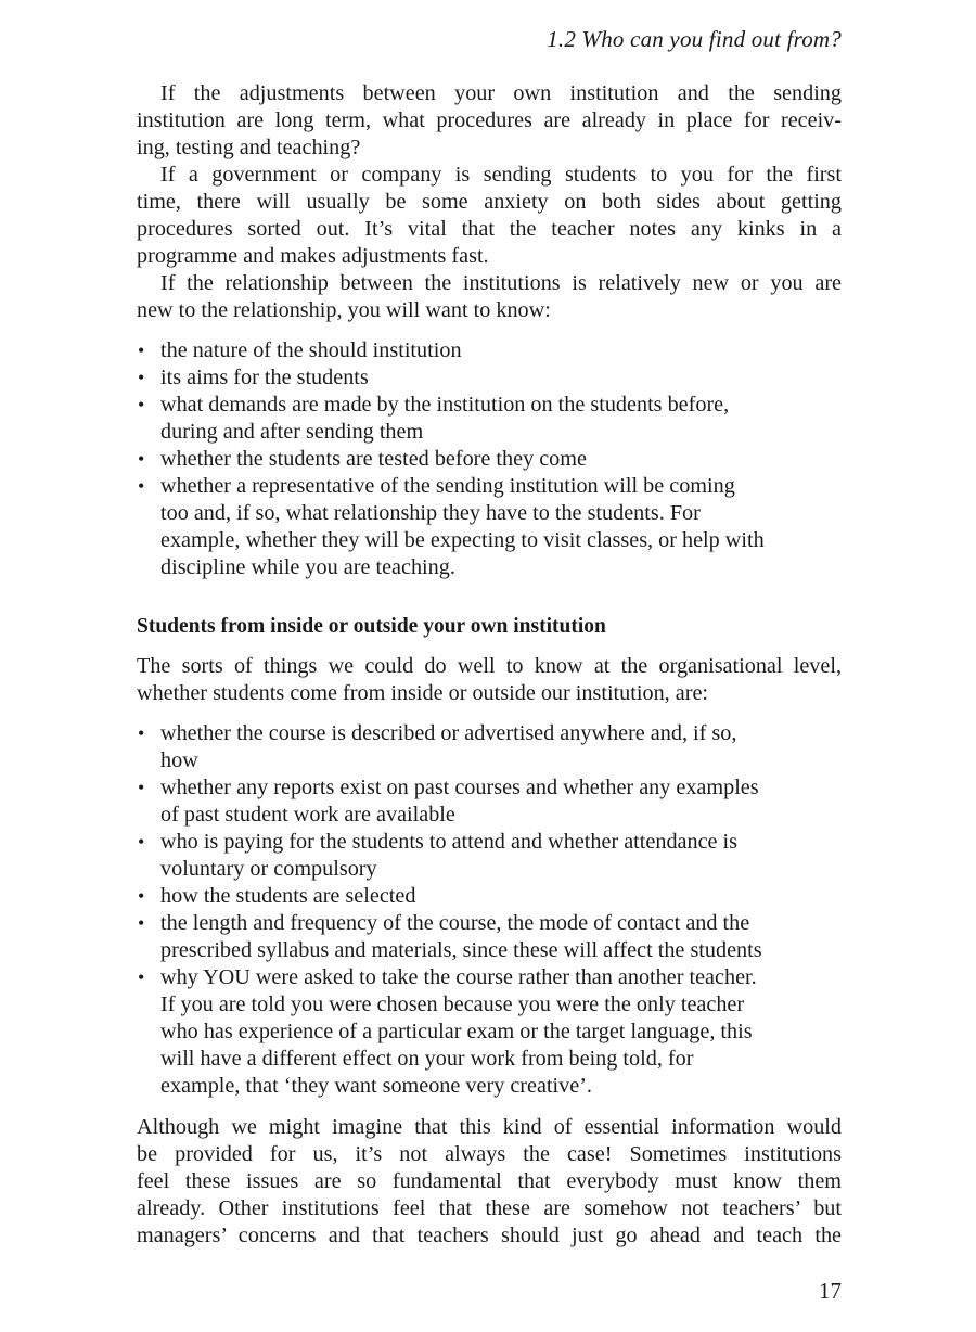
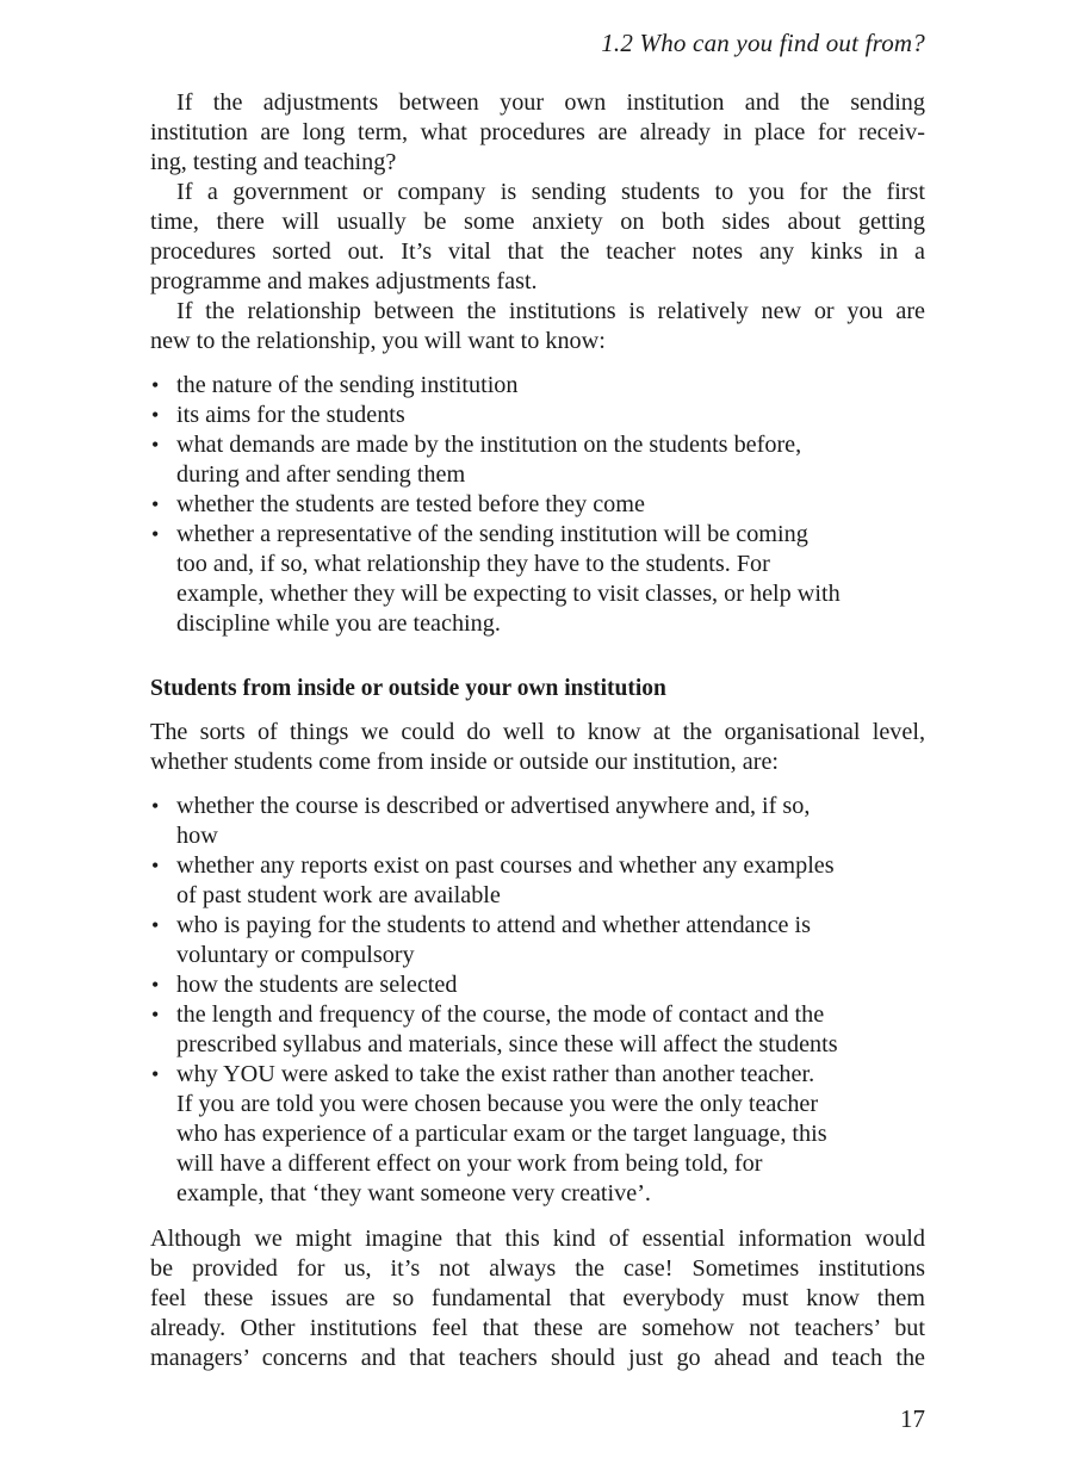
  1.2 Who can you find out from?
  If the adjustments between your own institution and the sending
  institution are long term, what procedures are already in place for receiv-
  ing, testing and teaching?
  If a government or company is sending students to you for the first
  time, there will usually be some anxiety on both sides about getting
  procedures sorted out. It’s vital that the teacher notes any kinks in a
  programme and makes adjustments fast.
  If the relationship between the institutions is relatively new or you are
  new to the relationship, you will want to know:
  •
- the nature of the should institution
+ the nature of the sending institution
  •
  its aims for the students
  •
  what demands are made by the institution on the students before,
  during and after sending them
  •
  whether the students are tested before they come
  •
  whether a representative of the sending institution will be coming
  too and, if so, what relationship they have to the students. For
  example, whether they will be expecting to visit classes, or help with
  discipline while you are teaching.
  Students from inside or outside your own institution
  The sorts of things we could do well to know at the organisational level,
  whether students come from inside or outside our institution, are:
  •
  whether the course is described or advertised anywhere and, if so,
  how
  •
  whether any reports exist on past courses and whether any examples
  of past student work are available
  •
  who is paying for the students to attend and whether attendance is
  voluntary or compulsory
  •
  how the students are selected
  •
  the length and frequency of the course, the mode of contact and the
  prescribed syllabus and materials, since these will affect the students
  •
- why YOU were asked to take the course rather than another teacher.
+ why YOU were asked to take the exist rather than another teacher.
  If you are told you were chosen because you were the only teacher
  who has experience of a particular exam or the target language, this
  will have a different effect on your work from being told, for
  example, that ‘they want someone very creative’.
  Although we might imagine that this kind of essential information would
  be provided for us, it’s not always the case! Sometimes institutions
  feel these issues are so fundamental that everybody must know them
  already. Other institutions feel that these are somehow not teachers’ but
  managers’ concerns and that teachers should just go ahead and teach the
  17
